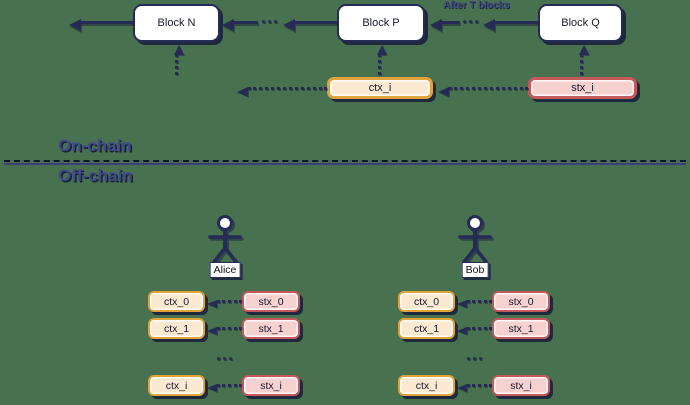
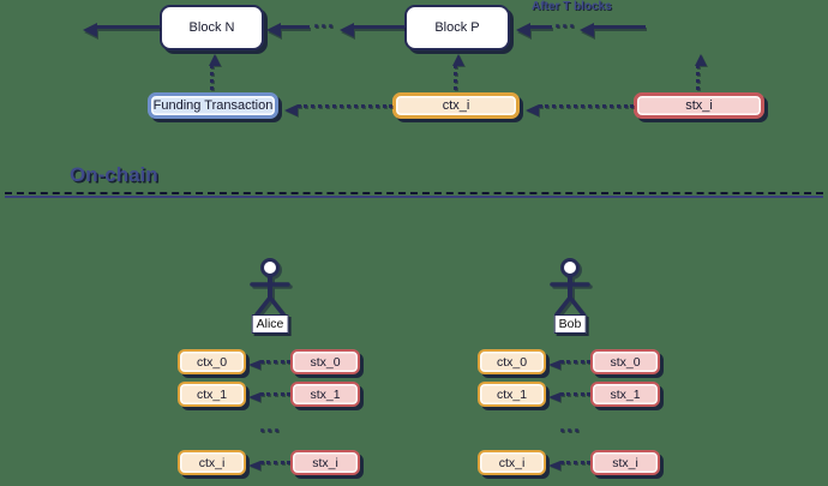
  Block N
  Block P
- Block Q
  ...
  ...
  After T blocks
+ Funding Transaction
  ctx_i
  stx_i
  On-chain
- Off-chain
  Alice
  ctx_0
  stx_0
  ctx_1
  stx_1
  ...
  ctx_i
  stx_i
  Bob
  ctx_0
  stx_0
  ctx_1
  stx_1
  ...
  ctx_i
  stx_i
